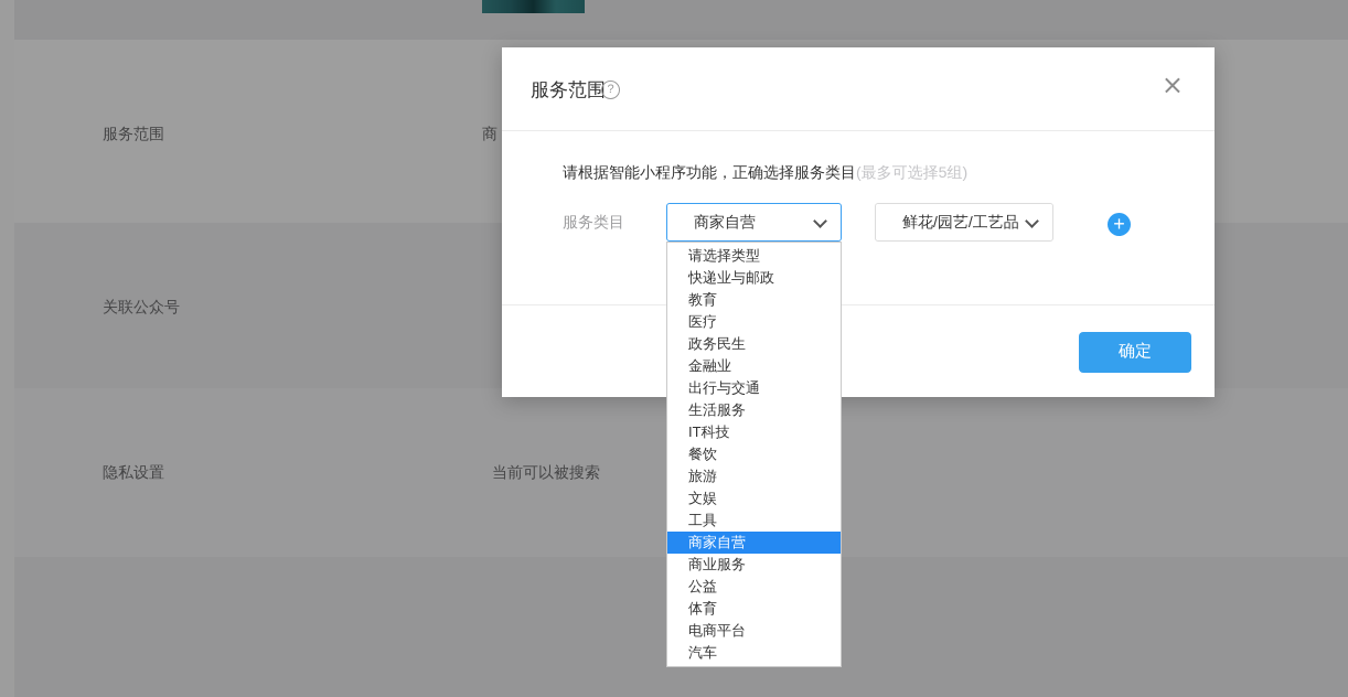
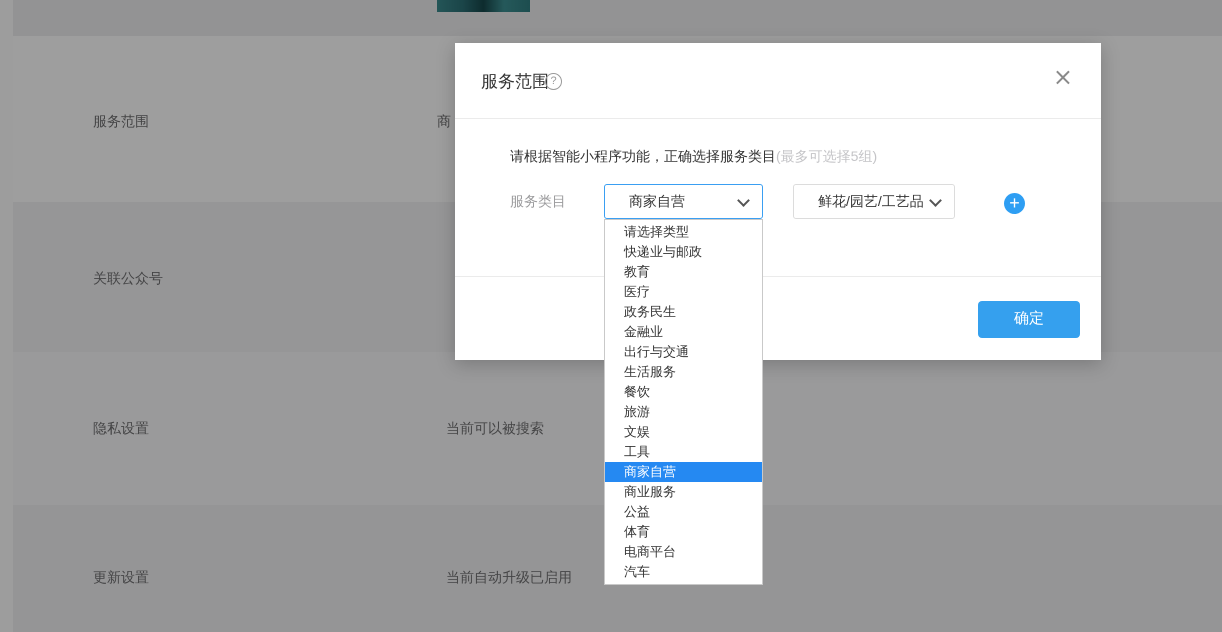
  服务范围
  商
  关联公众号
  隐私设置
  当前可以被搜索
+ 更新设置
+ 当前自动升级已启用
  服务范围
  ?
  ×
  请根据智能小程序功能，正确选择服务类目(最多可选择5组)
  服务类目
  商家自营
  鲜花/园艺/工艺品
  +
  确定
  请选择类型
  快递业与邮政
  教育
  医疗
  政务民生
  金融业
  出行与交通
  生活服务
- IT科技
  餐饮
  旅游
  文娱
  工具
  商家自营
  商业服务
  公益
  体育
  电商平台
  汽车
